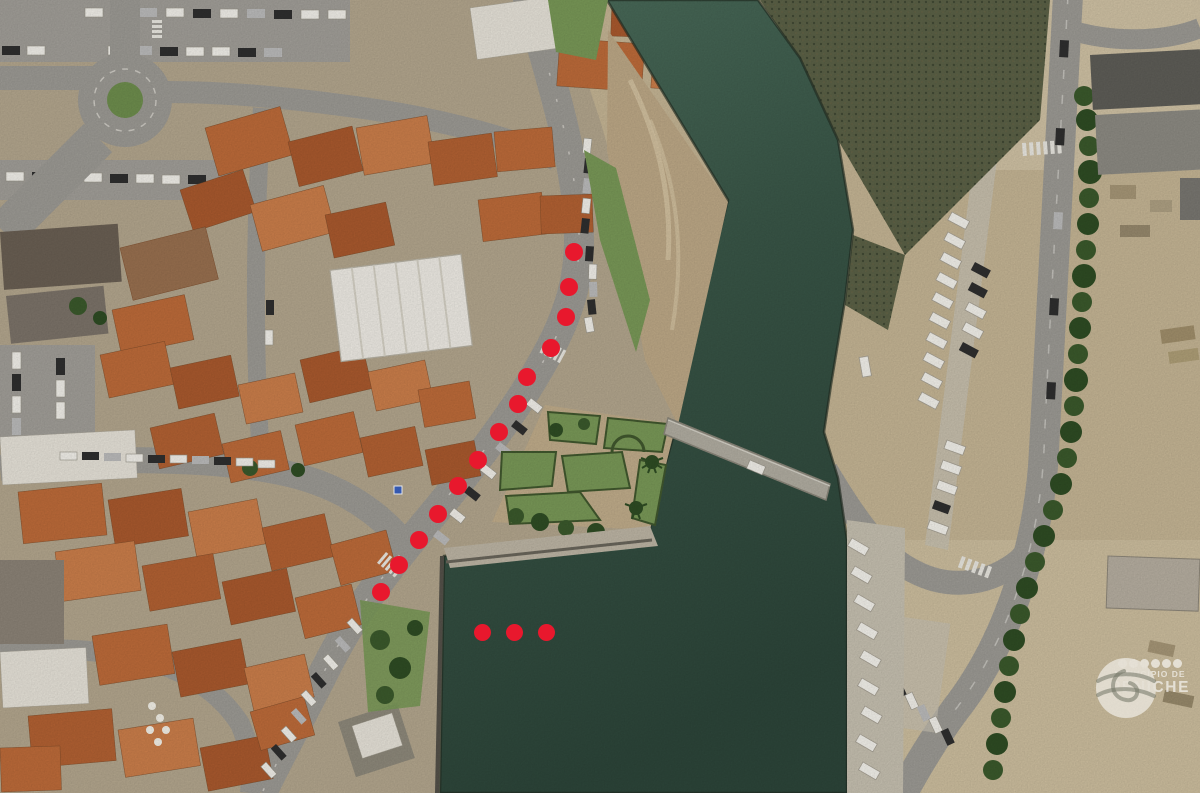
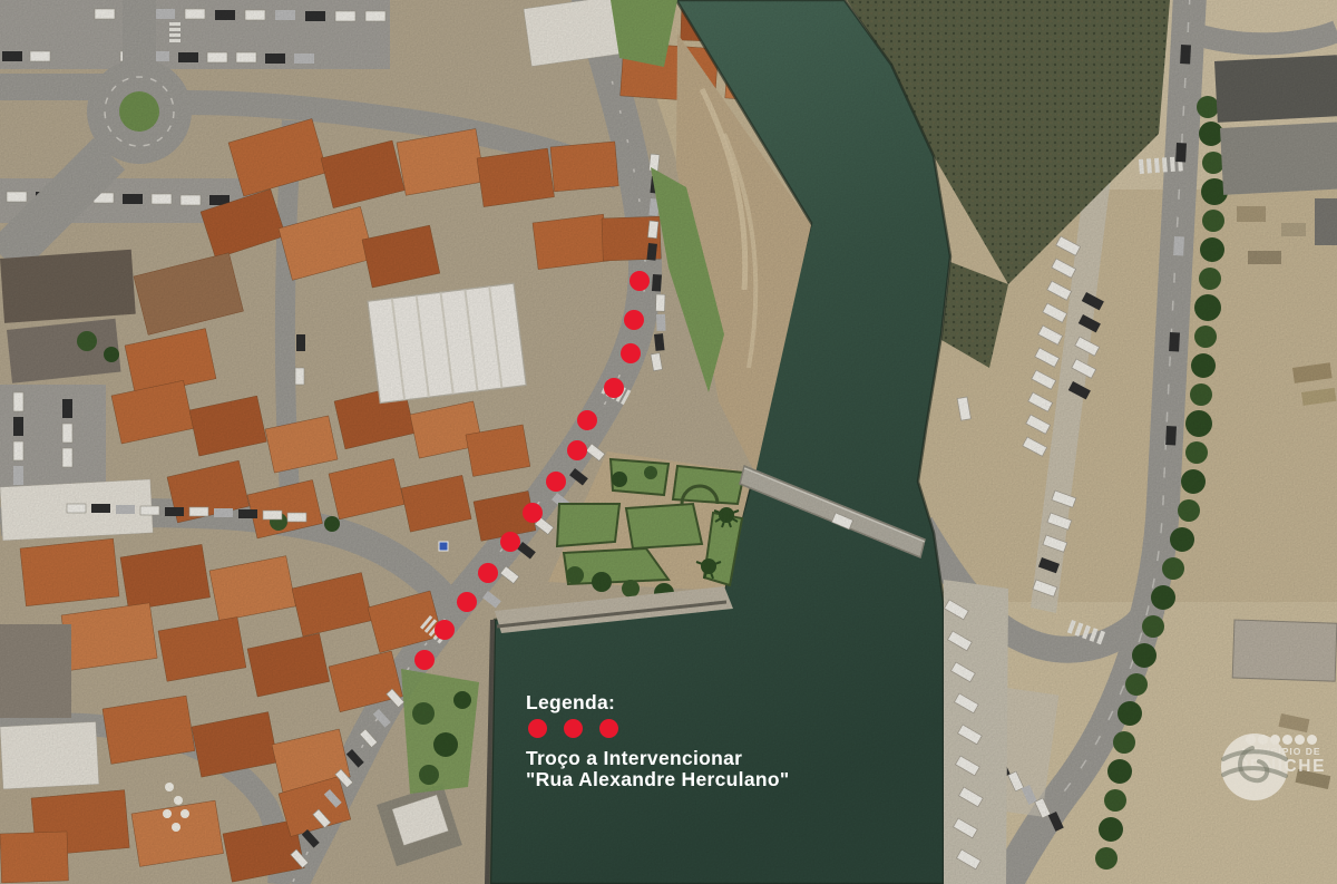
+ Legenda:
+ Troço a Intervencionar
+ "Rua Alexandre Herculano"
  MUNICÍPIO DE
  PENICHE
